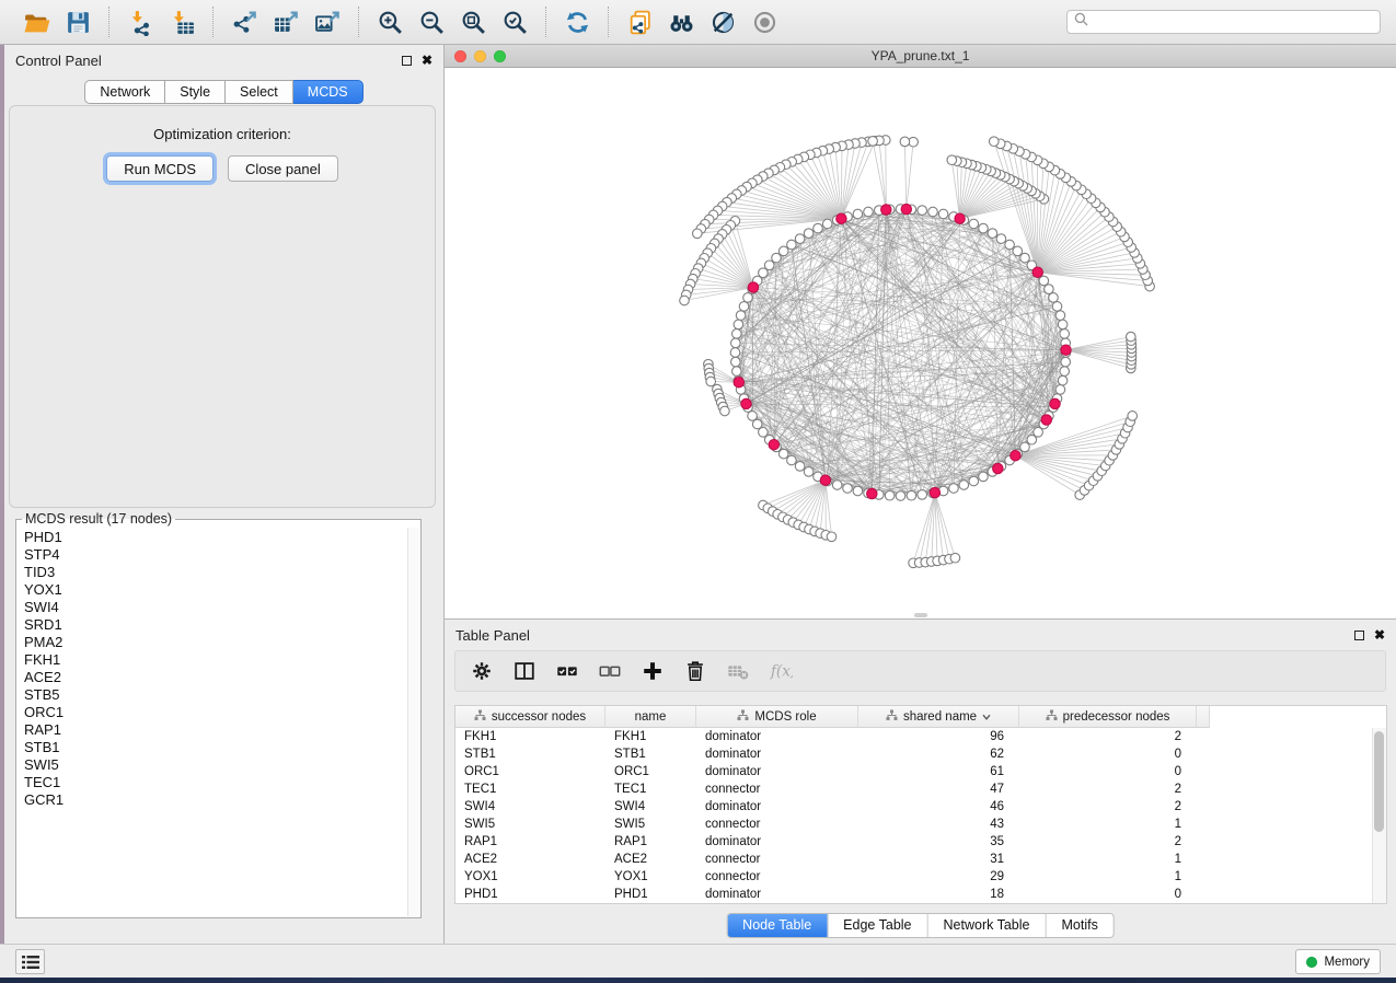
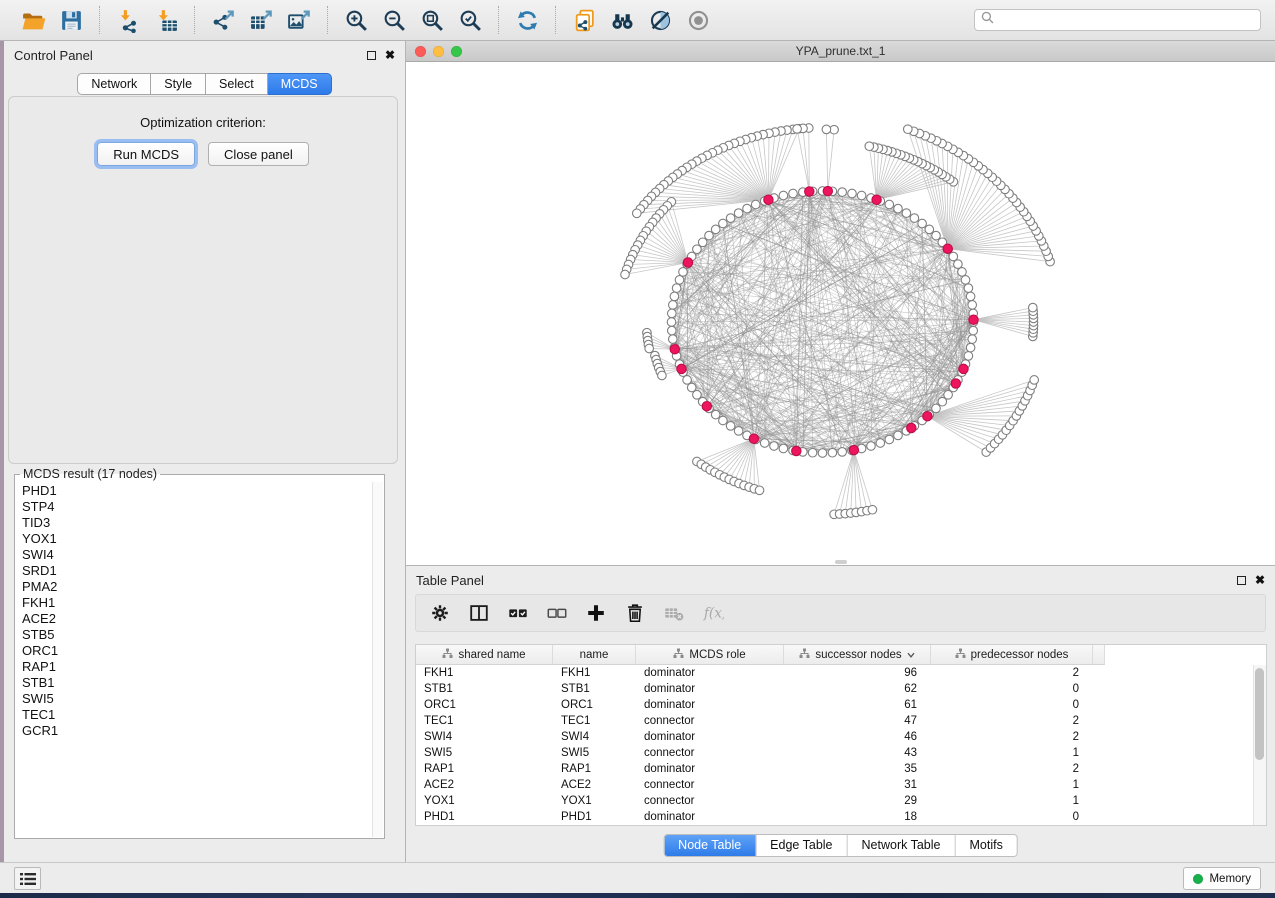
  Control Panel
  ✖
  Network
  Style
  Select
  MCDS
  Optimization criterion:
  Run MCDS
  Close panel
  MCDS result (17 nodes)
  PHD1
  STP4
  TID3
  YOX1
  SWI4
  SRD1
  PMA2
  FKH1
  ACE2
  STB5
  ORC1
  RAP1
  STB1
  SWI5
  TEC1
  GCR1
  YPA_prune.txt_1
  Table Panel
  ✖
  f(x
- successor nodes
+ shared name
  name
  MCDS role
- shared name
+ successor nodes
  predecessor nodes
  FKH1
  FKH1
  dominator
  96
  2
  STB1
  STB1
  dominator
  62
  0
  ORC1
  ORC1
  dominator
  61
  0
  TEC1
  TEC1
  connector
  47
  2
  SWI4
  SWI4
  dominator
  46
  2
  SWI5
  SWI5
  connector
  43
  1
  RAP1
  RAP1
  dominator
  35
  2
  ACE2
  ACE2
  connector
  31
  1
  YOX1
  YOX1
  connector
  29
  1
  PHD1
  PHD1
  dominator
  18
  0
  Node Table
  Edge Table
  Network Table
  Motifs
  Memory
